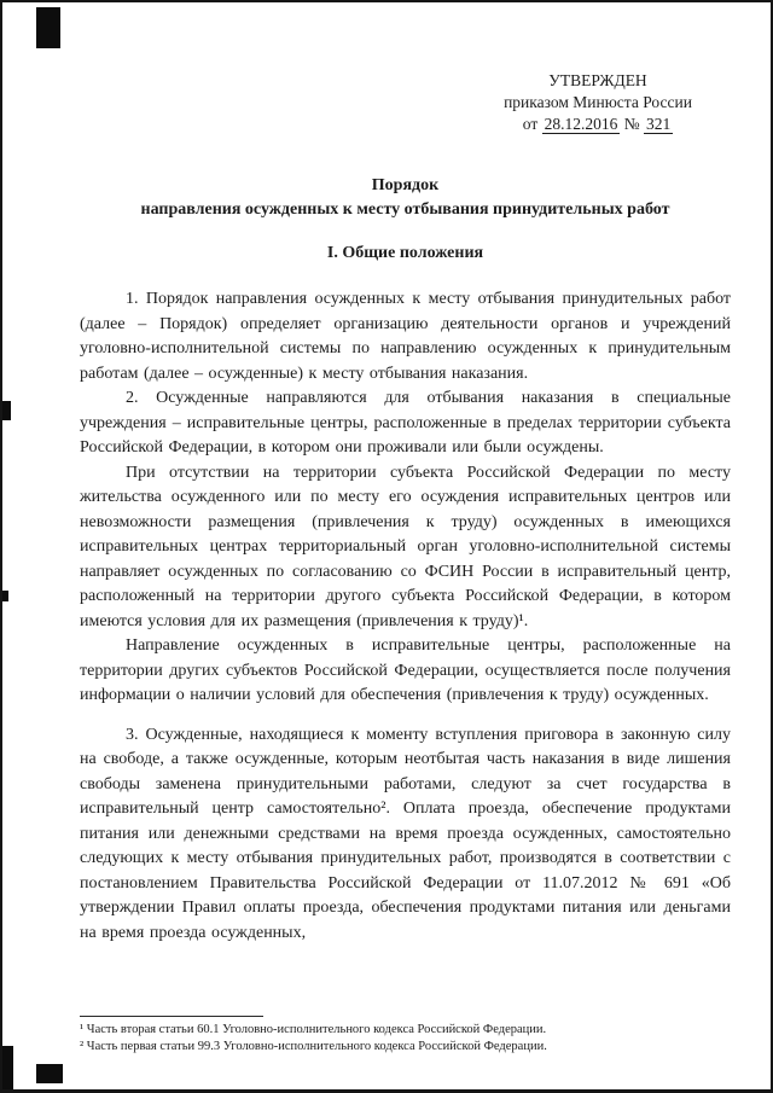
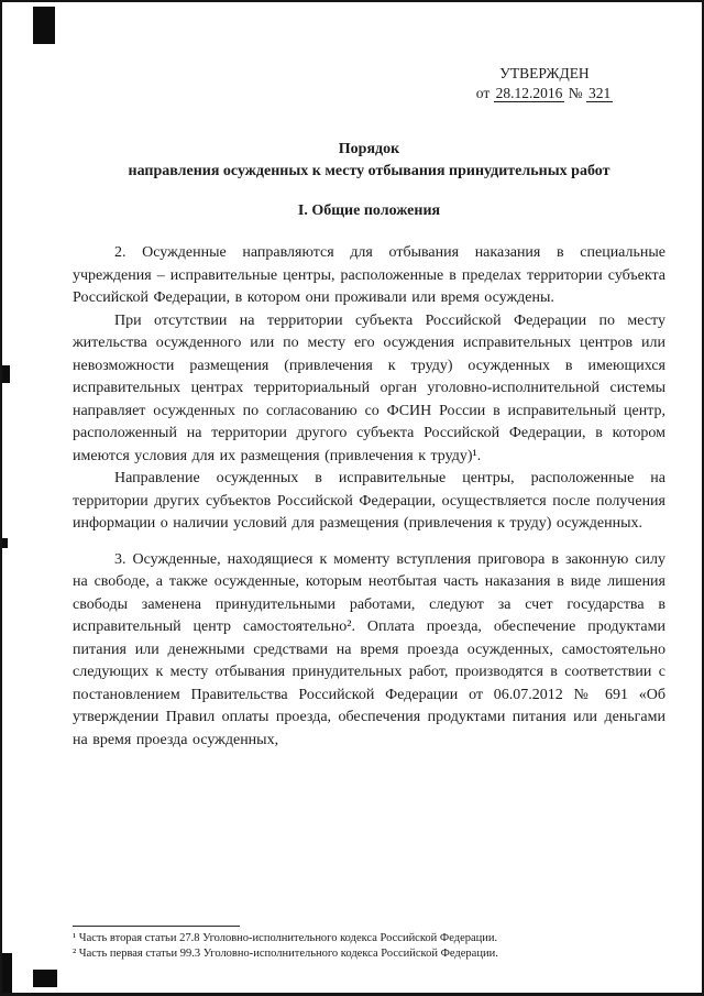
  УТВЕРЖДЕН
- приказом Минюста России
  от 28.12.2016 № 321
  Порядок
  направления осужденных к месту отбывания принудительных работ
  I. Общие положения
- 1. Порядок направления осужденных к месту отбывания принудительных работ (далее – Порядок) определяет организацию деятельности органов и учреждений уголовно-исполнительной системы по направлению осужденных к принудительным работам (далее – осужденные) к месту отбывания наказания.
- 2. Осужденные направляются для отбывания наказания в специальные учреждения – исправительные центры, расположенные в пределах территории субъекта Российской Федерации, в котором они проживали или были осуждены.
+ 2. Осужденные направляются для отбывания наказания в специальные учреждения – исправительные центры, расположенные в пределах территории субъекта Российской Федерации, в котором они проживали или время осуждены.
  При отсутствии на территории субъекта Российской Федерации по месту жительства осужденного или по месту его осуждения исправительных центров или невозможности размещения (привлечения к труду) осужденных в имеющихся исправительных центрах территориальный орган уголовно-исполнительной системы направляет осужденных по согласованию со ФСИН России в исправительный центр, расположенный на территории другого субъекта Российской Федерации, в котором имеются условия для их размещения (привлечения к труду)¹.
- Направление осужденных в исправительные центры, расположенные на территории других субъектов Российской Федерации, осуществляется после получения информации о наличии условий для обеспечения (привлечения к труду) осужденных.
+ Направление осужденных в исправительные центры, расположенные на территории других субъектов Российской Федерации, осуществляется после получения информации о наличии условий для размещения (привлечения к труду) осужденных.
- 3. Осужденные, находящиеся к моменту вступления приговора в законную силу на свободе, а также осужденные, которым неотбытая часть наказания в виде лишения свободы заменена принудительными работами, следуют за счет государства в исправительный центр самостоятельно². Оплата проезда, обеспечение продуктами питания или денежными средствами на время проезда осужденных, самостоятельно следующих к месту отбывания принудительных работ, производятся в соответствии с постановлением Правительства Российской Федерации от 11.07.2012 № 691 «Об утверждении Правил оплаты проезда, обеспечения продуктами питания или деньгами на время проезда осужденных,
+ 3. Осужденные, находящиеся к моменту вступления приговора в законную силу на свободе, а также осужденные, которым неотбытая часть наказания в виде лишения свободы заменена принудительными работами, следуют за счет государства в исправительный центр самостоятельно². Оплата проезда, обеспечение продуктами питания или денежными средствами на время проезда осужденных, самостоятельно следующих к месту отбывания принудительных работ, производятся в соответствии с постановлением Правительства Российской Федерации от 06.07.2012 № 691 «Об утверждении Правил оплаты проезда, обеспечения продуктами питания или деньгами на время проезда осужденных,
- ¹ Часть вторая статьи 60.1 Уголовно-исполнительного кодекса Российской Федерации.
+ ¹ Часть вторая статьи 27.8 Уголовно-исполнительного кодекса Российской Федерации.
  ² Часть первая статьи 99.3 Уголовно-исполнительного кодекса Российской Федерации.
